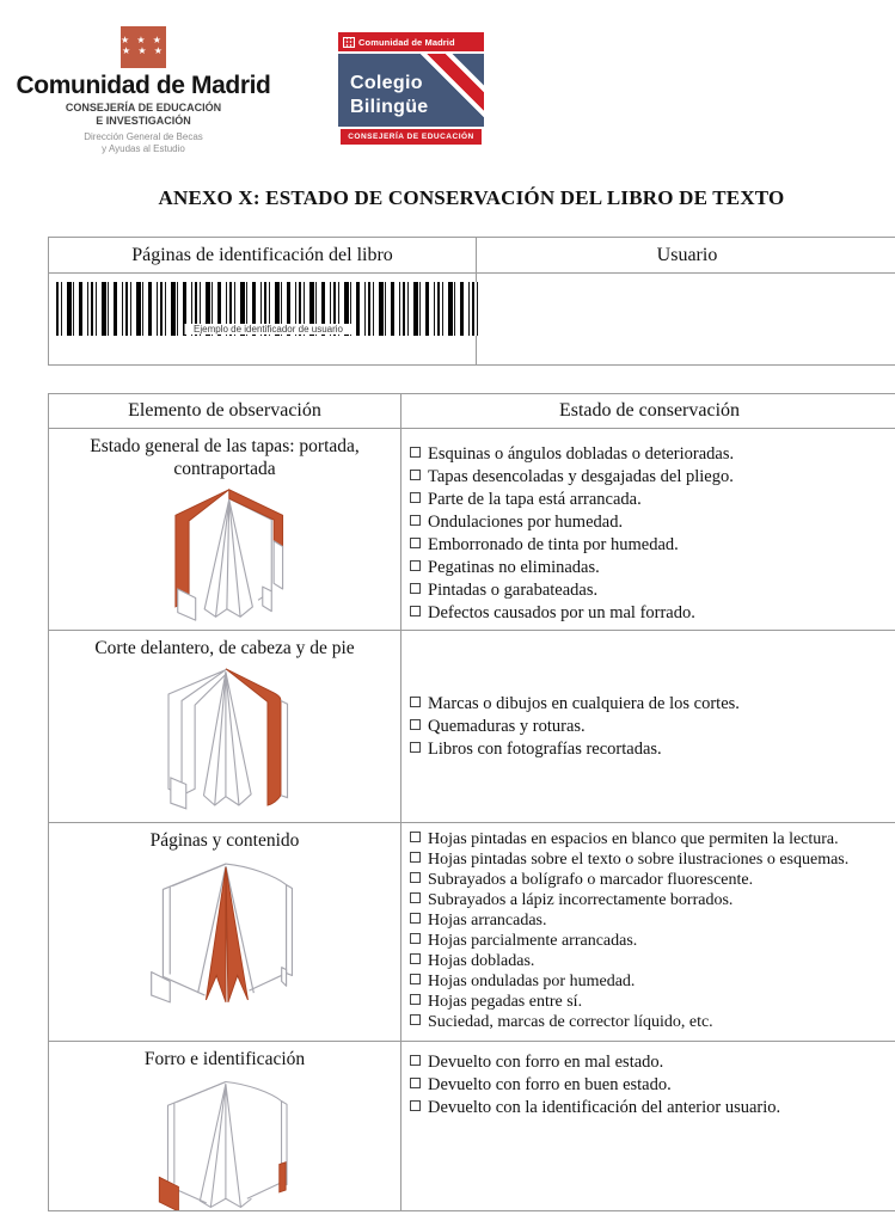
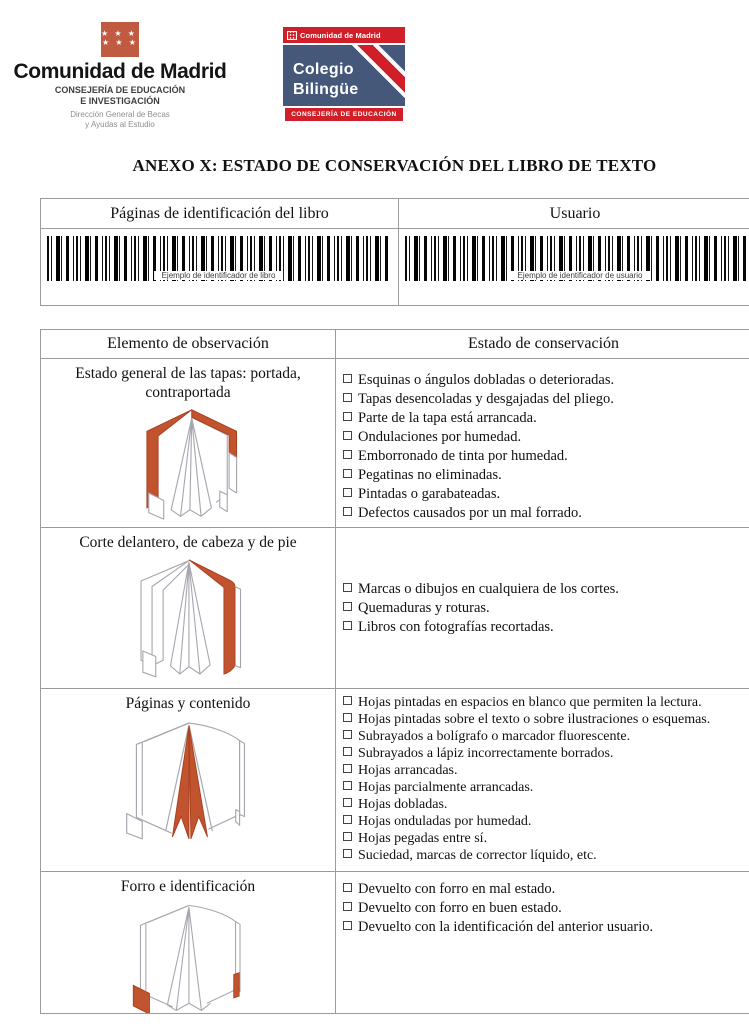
  ★ ★ ★ ★
  ★ ★ ★
  Comunidad de Madrid
  CONSEJERÍA DE EDUCACIÓN
  E INVESTIGACIÓN
  Dirección General de Becas
  y Ayudas al Estudio
  Comunidad de Madrid
  Colegio
  Bilingüe
  ANEXO X: ESTADO DE CONSERVACIÓN DEL LIBRO DE TEXTO
  Páginas de identificación del libro
  Usuario
+ Ejemplo de identificador de libro
  Ejemplo de identificador de usuario
  Elemento de observación
  Estado de conservación
  Estado general de las tapas: portada, contraportada
  Esquinas o ángulos dobladas o deterioradas.
  Tapas desencoladas y desgajadas del pliego.
  Parte de la tapa está arrancada.
  Ondulaciones por humedad.
  Emborronado de tinta por humedad.
  Pegatinas no eliminadas.
  Pintadas o garabateadas.
  Defectos causados por un mal forrado.
  Corte delantero, de cabeza y de pie
  Marcas o dibujos en cualquiera de los cortes.
  Quemaduras y roturas.
  Libros con fotografías recortadas.
  Páginas y contenido
  Hojas pintadas en espacios en blanco que permiten la lectura.
  Hojas pintadas sobre el texto o sobre ilustraciones o esquemas.
  Subrayados a bolígrafo o marcador fluorescente.
  Subrayados a lápiz incorrectamente borrados.
  Hojas arrancadas.
  Hojas parcialmente arrancadas.
  Hojas dobladas.
  Hojas onduladas por humedad.
  Hojas pegadas entre sí.
  Suciedad, marcas de corrector líquido, etc.
  Forro e identificación
  Devuelto con forro en mal estado.
  Devuelto con forro en buen estado.
  Devuelto con la identificación del anterior usuario.
